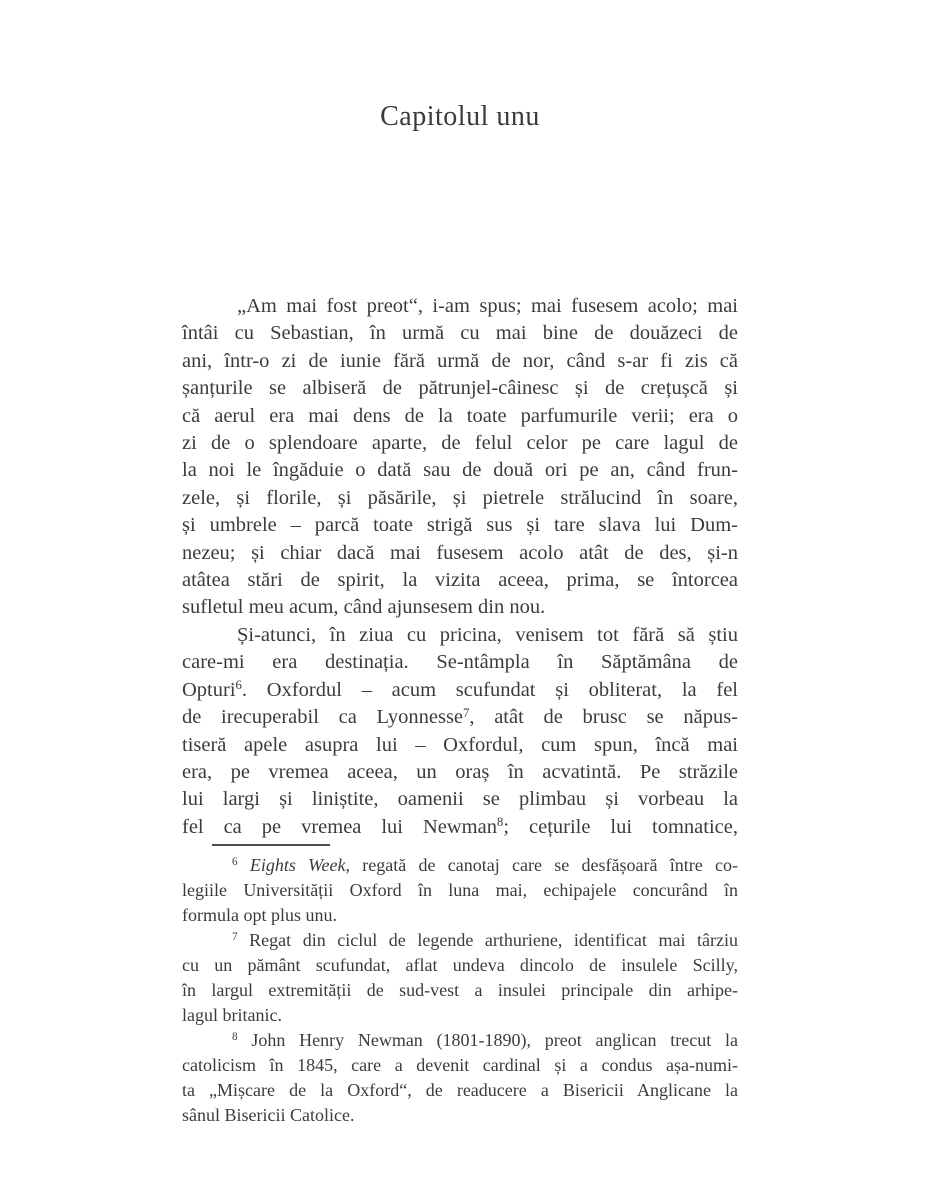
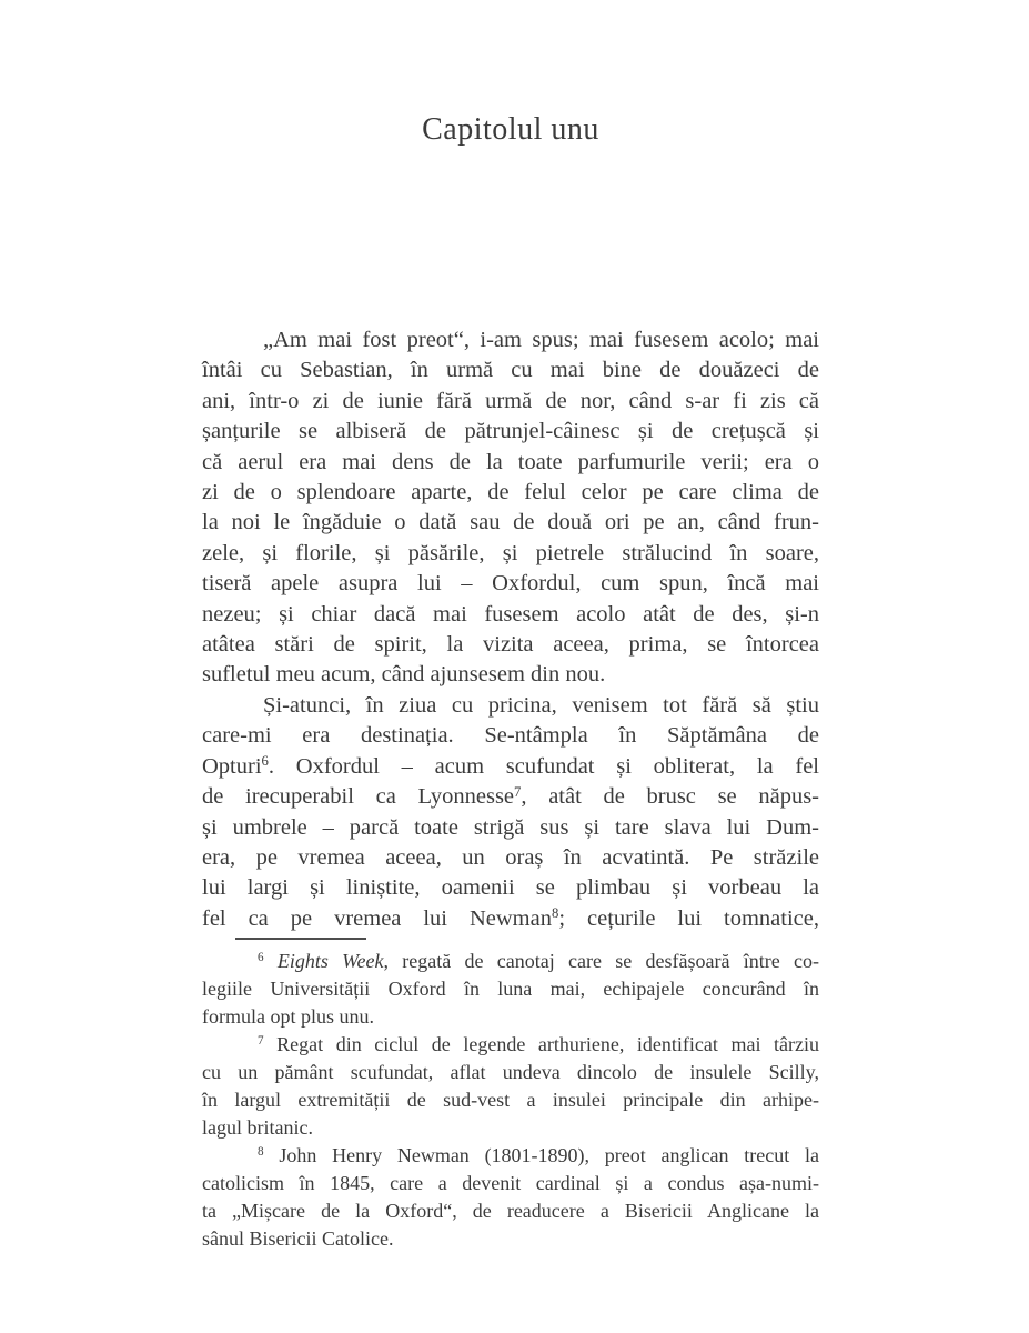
  Capitolul unu
  „Am mai fost preot“, i-am spus; mai fusesem acolo; mai
  întâi cu Sebastian, în urmă cu mai bine de douăzeci de
  ani, într-o zi de iunie fără urmă de nor, când s-ar fi zis că
  șanțurile se albiseră de pătrunjel-câinesc și de crețușcă și
  că aerul era mai dens de la toate parfumurile verii; era o
- zi de o splendoare aparte, de felul celor pe care lagul de
+ zi de o splendoare aparte, de felul celor pe care clima de
  la noi le îngăduie o dată sau de două ori pe an, când frun-
  zele, și florile, și păsările, și pietrele strălucind în soare,
- și umbrele – parcă toate strigă sus și tare slava lui Dum-
+ tiseră apele asupra lui – Oxfordul, cum spun, încă mai
  nezeu; și chiar dacă mai fusesem acolo atât de des, și-n
  atâtea stări de spirit, la vizita aceea, prima, se întorcea
  sufletul meu acum, când ajunsesem din nou.
  Și-atunci, în ziua cu pricina, venisem tot fără să știu
  care-mi era destinația. Se-ntâmpla în Săptămâna de
  Opturi6. Oxfordul – acum scufundat și obliterat, la fel
  de irecuperabil ca Lyonnesse7, atât de brusc se năpus-
- tiseră apele asupra lui – Oxfordul, cum spun, încă mai
+ și umbrele – parcă toate strigă sus și tare slava lui Dum-
  era, pe vremea aceea, un oraș în acvatintă. Pe străzile
  lui largi și liniștite, oamenii se plimbau și vorbeau la
  fel ca pe vremea lui Newman8; cețurile lui tomnatice,
  6 Eights Week, regată de canotaj care se desfășoară între co-
  legiile Universității Oxford în luna mai, echipajele concurând în
  formula opt plus unu.
  7 Regat din ciclul de legende arthuriene, identificat mai târziu
  cu un pământ scufundat, aflat undeva dincolo de insulele Scilly,
  în largul extremității de sud-vest a insulei principale din arhipe-
  lagul britanic.
  8 John Henry Newman (1801-1890), preot anglican trecut la
  catolicism în 1845, care a devenit cardinal și a condus așa-numi-
  ta „Mișcare de la Oxford“, de readucere a Bisericii Anglicane la
  sânul Bisericii Catolice.
